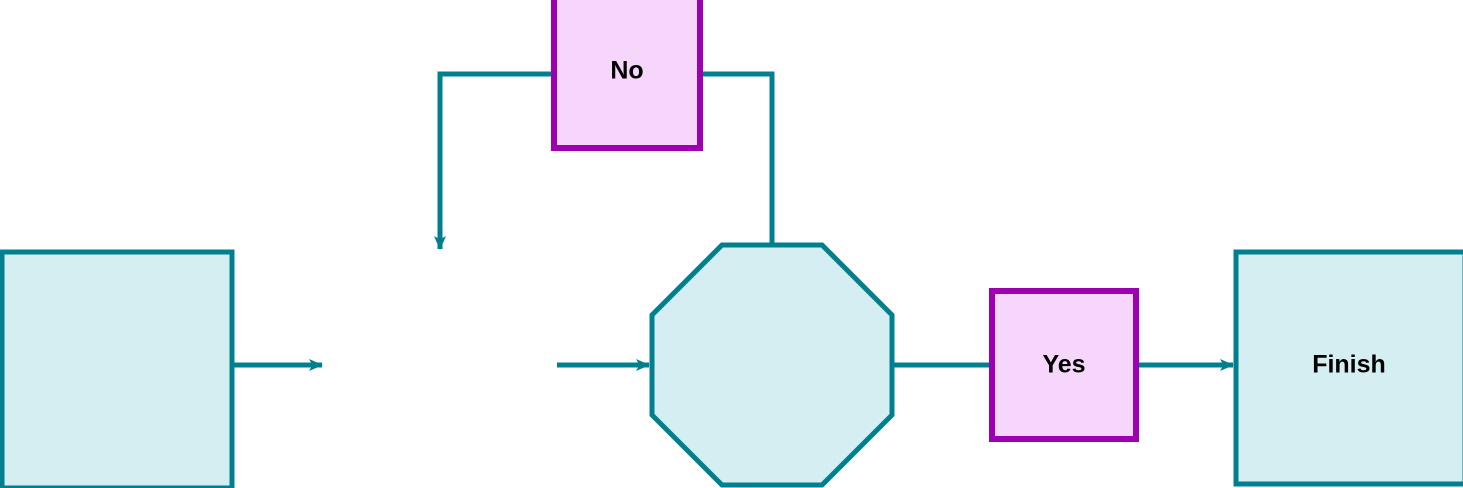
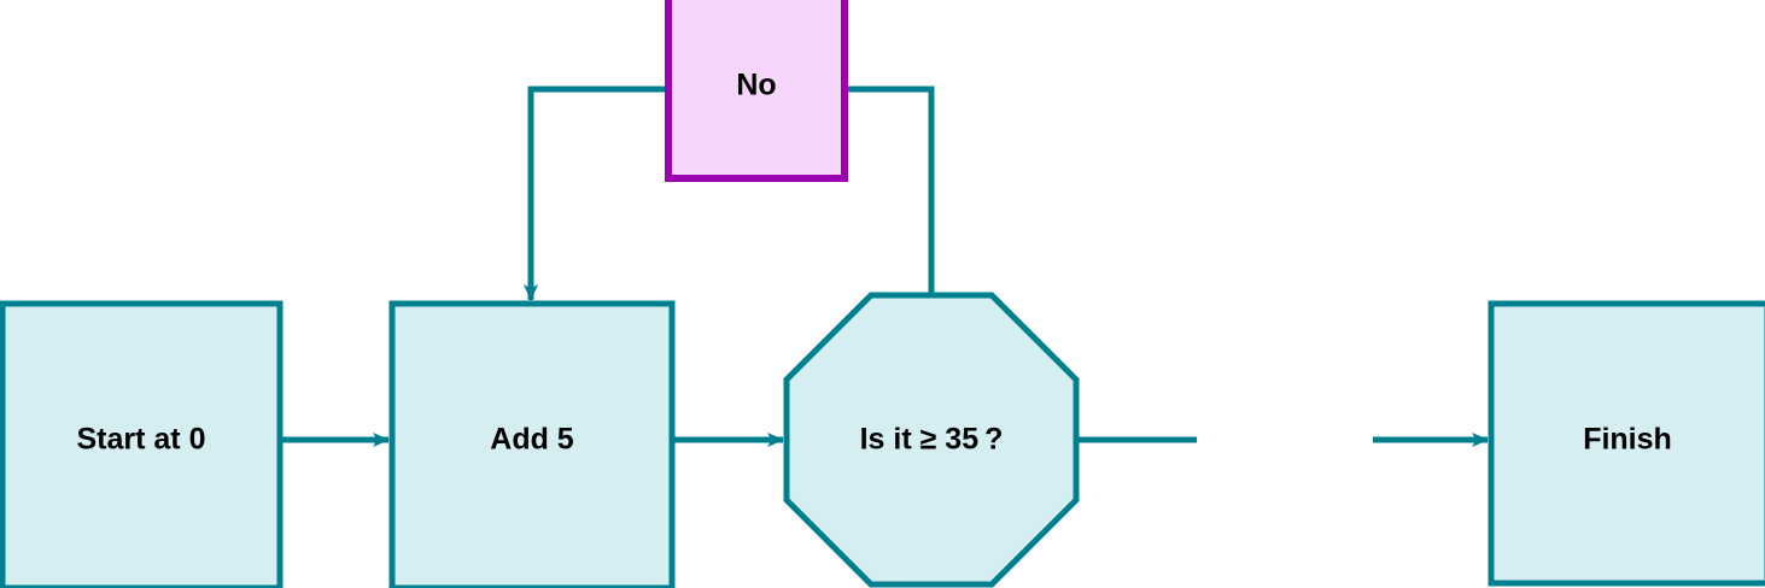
+ Start at 0
+ Add 5
+ Is it ≥ 35 ?
  No
- Yes
  Finish
